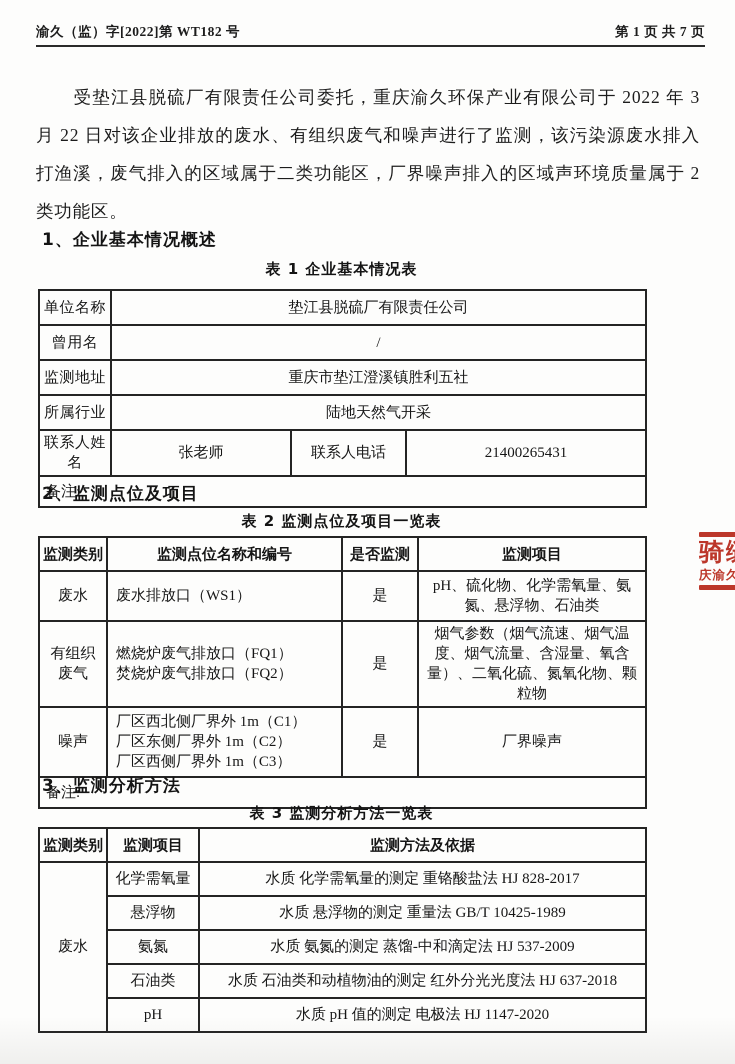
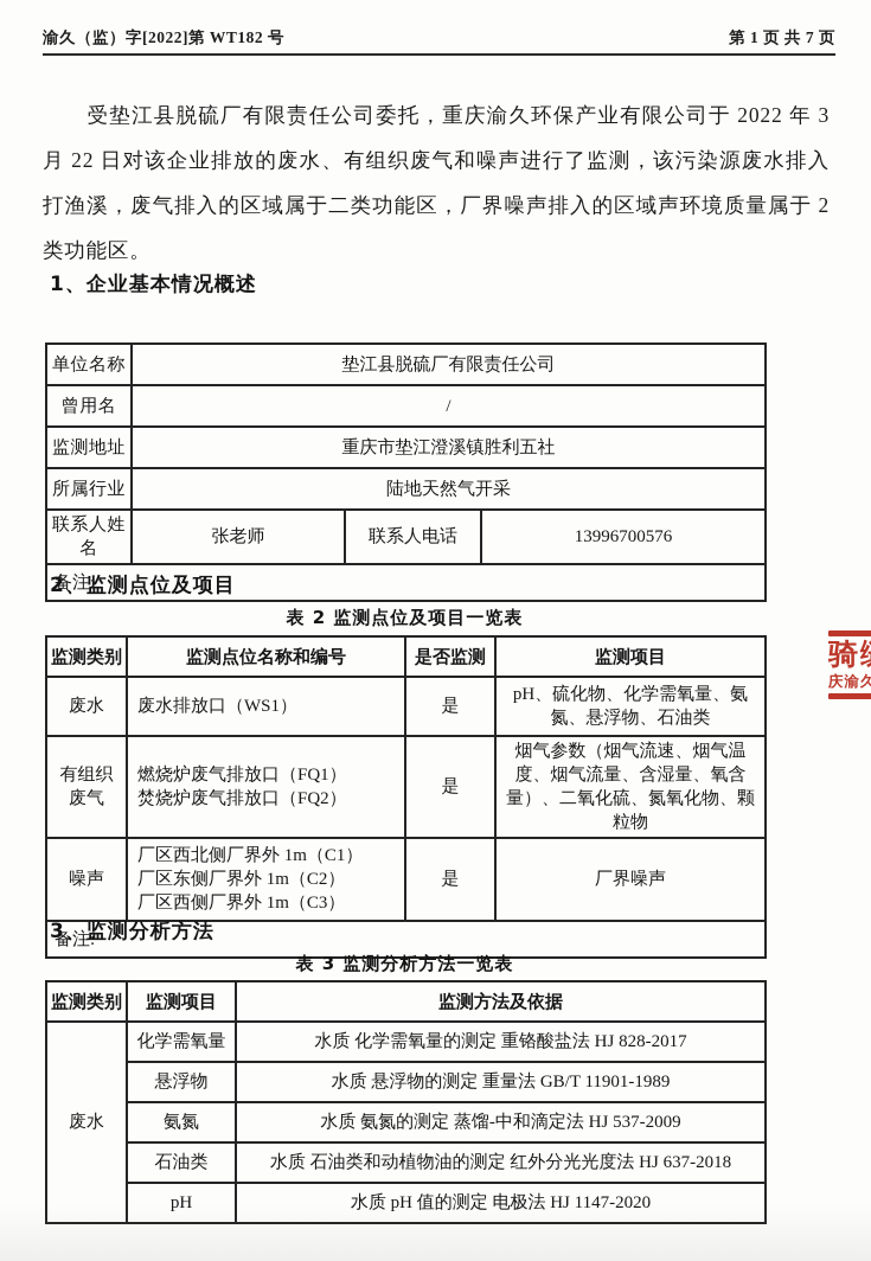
  渝久（监）字[2022]第 WT182 号
  第 1 页 共 7 页
  受垫江县脱硫厂有限责任公司委托，重庆渝久环保产业有限公司于 2022 年 3 月 22 日对该企业排放的废水、有组织废气和噪声进行了监测，该污染源废水排入打渔溪，废气排入的区域属于二类功能区，厂界噪声排入的区域声环境质量属于 2 类功能区。
  1、企业基本情况概述
- 表 1 企业基本情况表
  单位名称	垫江县脱硫厂有限责任公司
  曾用名	/
  监测地址	重庆市垫江澄溪镇胜利五社
  所属行业	陆地天然气开采
- 联系人姓名	张老师	联系人电话	21400265431
+ 联系人姓名	张老师	联系人电话	13996700576
  备注:
  2、监测点位及项目
  表 2 监测点位及项目一览表
  监测类别	监测点位名称和编号	是否监测	监测项目
  废水	废水排放口（WS1）	是	pH、硫化物、化学需氧量、氨氮、悬浮物、石油类
  有组织 废气	燃烧炉废气排放口（FQ1） 焚烧炉废气排放口（FQ2）	是	烟气参数（烟气流速、烟气温度、烟气流量、含湿量、氧含量）、二氧化硫、氮氧化物、颗粒物
  噪声	厂区西北侧厂界外 1m（C1） 厂区东侧厂界外 1m（C2） 厂区西侧厂界外 1m（C3）	是	厂界噪声
  备注:
  3、监测分析方法
  表 3 监测分析方法一览表
  监测类别	监测项目	监测方法及依据
  废水	化学需氧量	水质 化学需氧量的测定 重铬酸盐法 HJ 828-2017
- 悬浮物	水质 悬浮物的测定 重量法 GB/T 10425-1989
+ 悬浮物	水质 悬浮物的测定 重量法 GB/T 11901-1989
  氨氮	水质 氨氮的测定 蒸馏-中和滴定法 HJ 537-2009
  石油类	水质 石油类和动植物油的测定 红外分光光度法 HJ 637-2018
  pH	水质 pH 值的测定 电极法 HJ 1147-2020
  庆渝久
